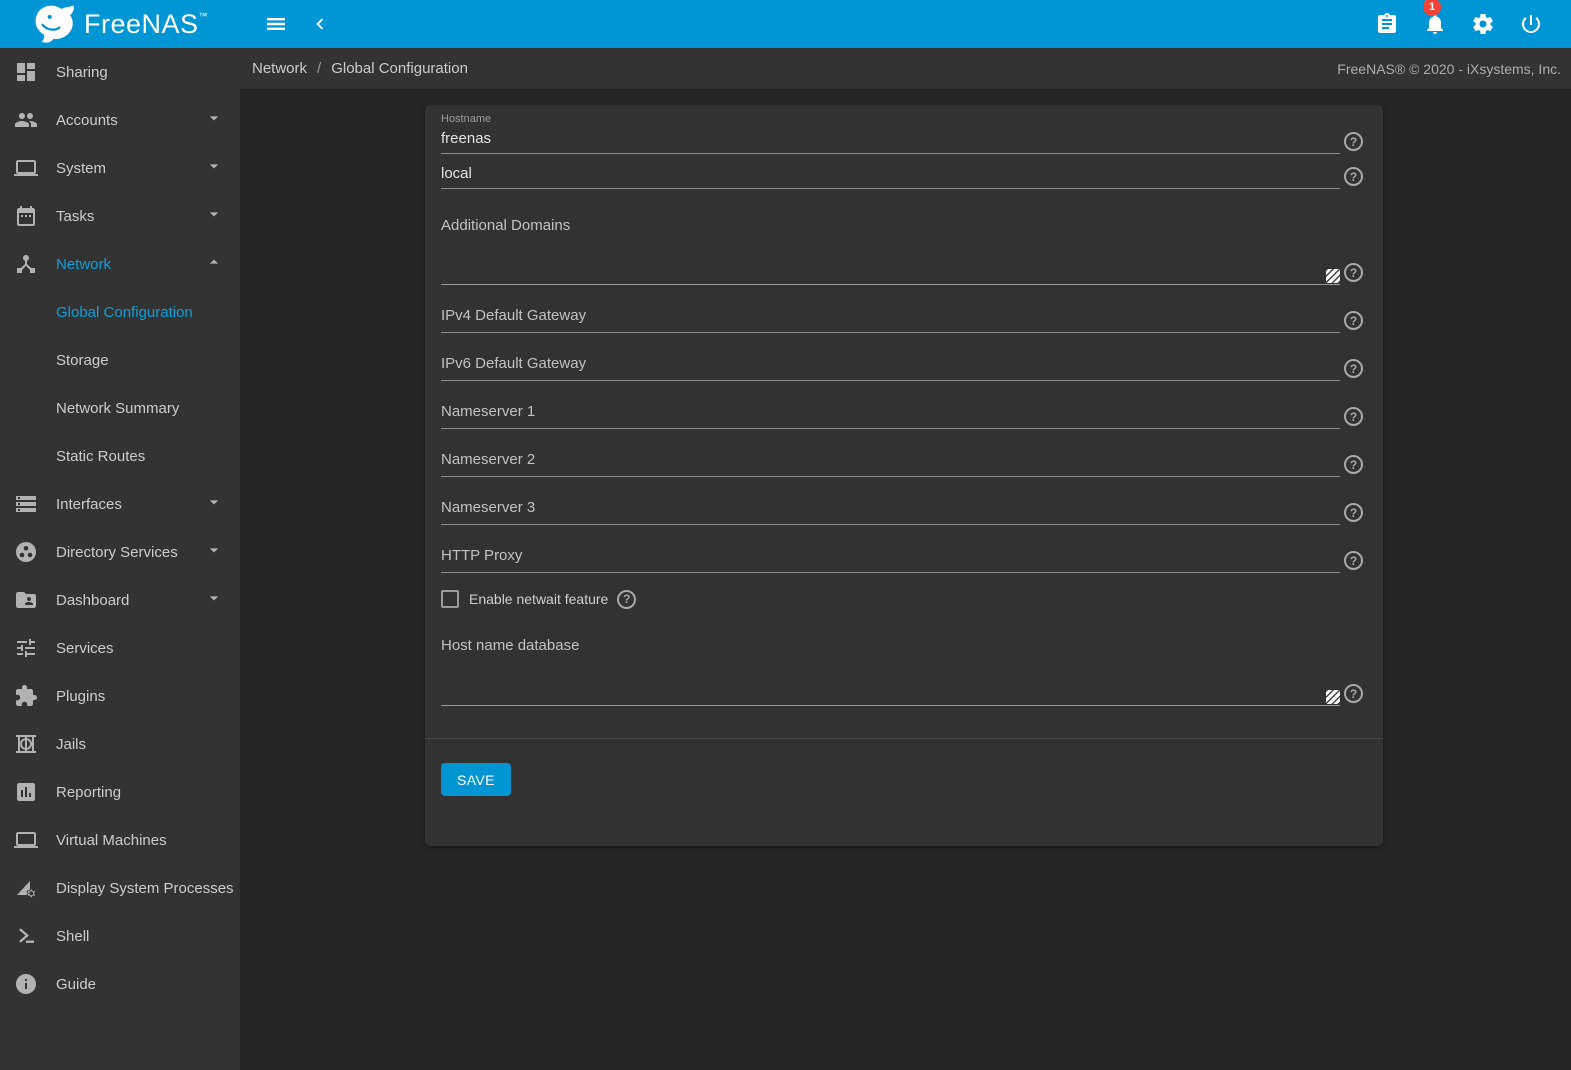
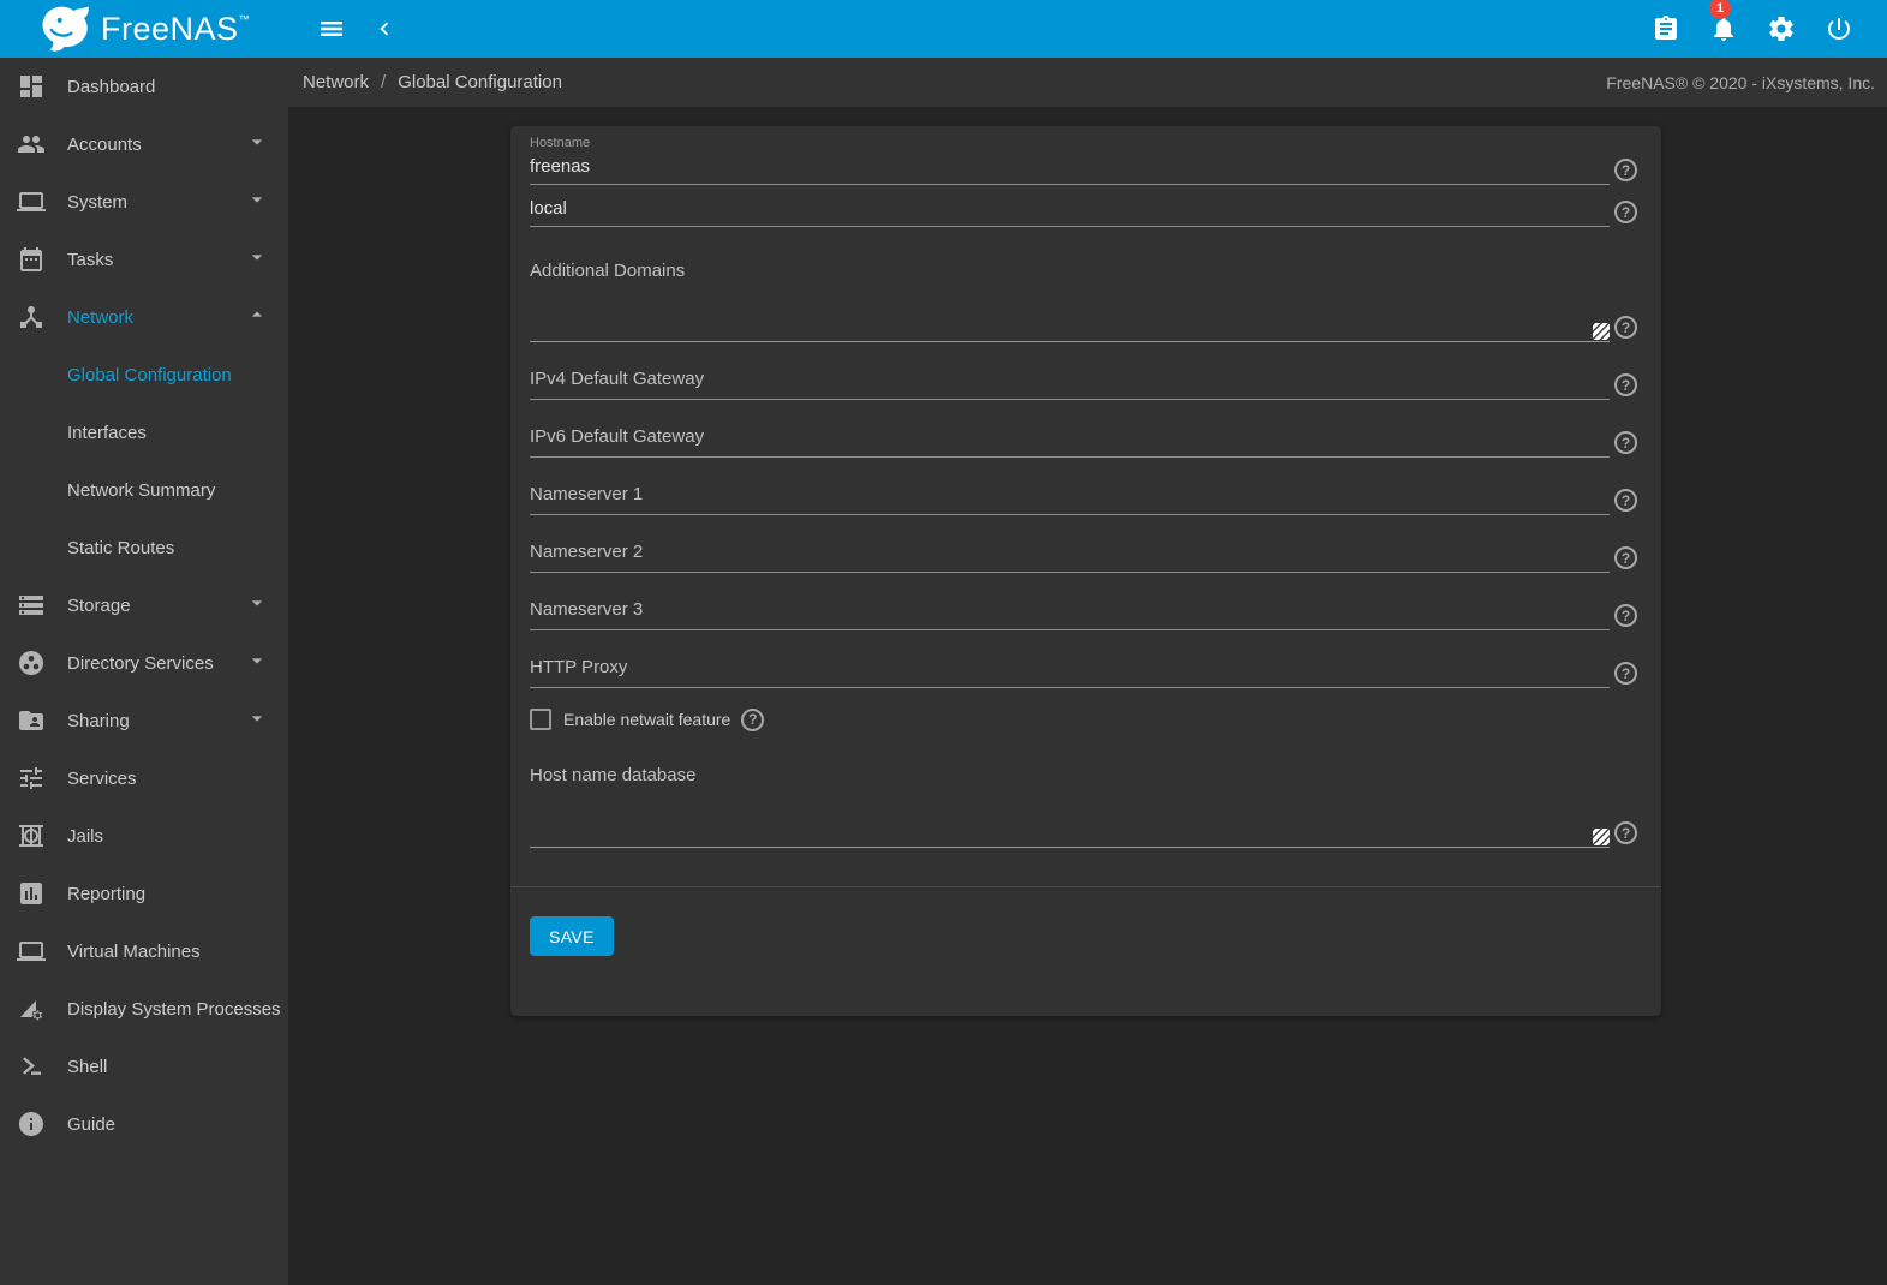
  FreeNAS™
  1
- Sharing
+ Dashboard
  Accounts
  System
  Tasks
  Network
  Global Configuration
- Storage
+ Interfaces
  Network Summary
  Static Routes
- Interfaces
+ Storage
  Directory Services
- Dashboard
+ Sharing
  Services
- Plugins
  Jails
  Reporting
  Virtual Machines
  Display System Processes
  Shell
  Guide
  Network
  /
  Global Configuration
  FreeNAS® © 2020 - iXsystems, Inc.
  Hostname
  freenas
  ?
  local
  ?
  Additional Domains
  ?
  IPv4 Default Gateway
  ?
  IPv6 Default Gateway
  ?
  Nameserver 1
  ?
  Nameserver 2
  ?
  Nameserver 3
  ?
  HTTP Proxy
  ?
  Enable netwait feature
  ?
  Host name database
  ?
  SAVE
